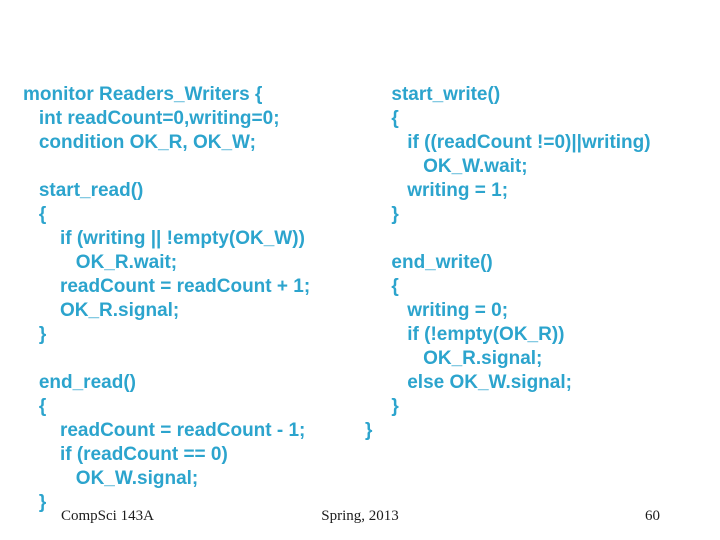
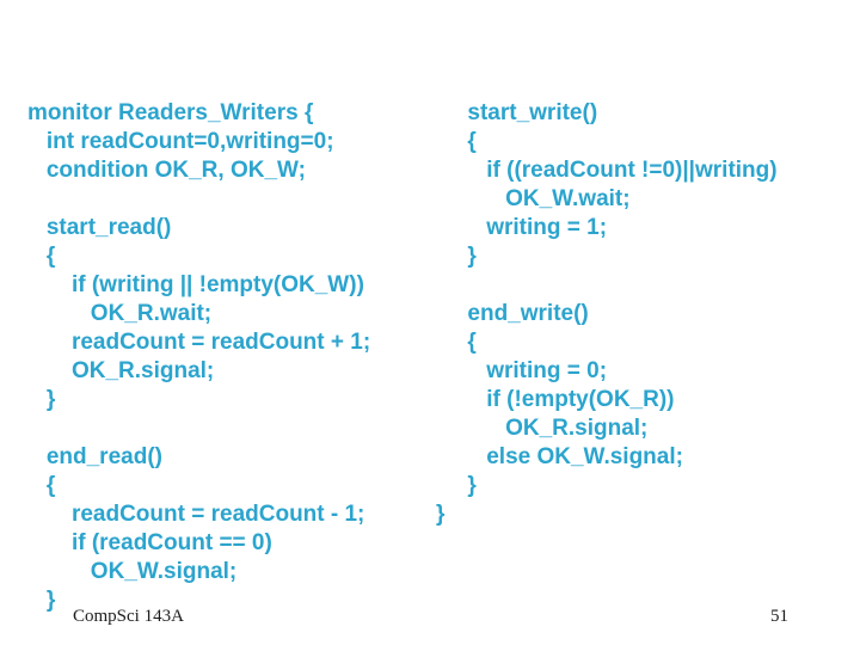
  monitor Readers_Writers {
  int readCount=0,writing=0;
  condition OK_R, OK_W;
  start_read()
  {
  if (writing || !empty(OK_W))
  OK_R.wait;
  readCount = readCount + 1;
  OK_R.signal;
  }
  end_read()
  {
  readCount = readCount - 1;
  if (readCount == 0)
  OK_W.signal;
  }
  start_write()
  {
  if ((readCount !=0)||writing)
  OK_W.wait;
  writing = 1;
  }
  end_write()
  {
  writing = 0;
  if (!empty(OK_R))
  OK_R.signal;
  else OK_W.signal;
  }
  }
  CompSci 143A
- Spring, 2013
- 60
+ 51
